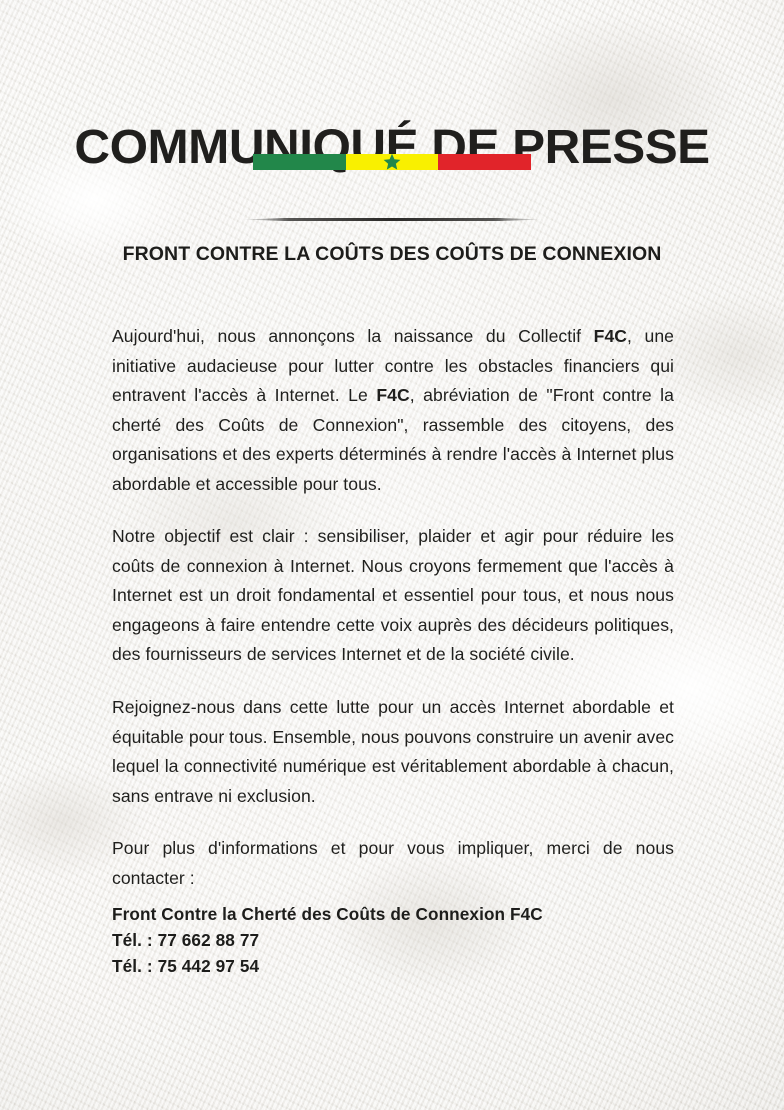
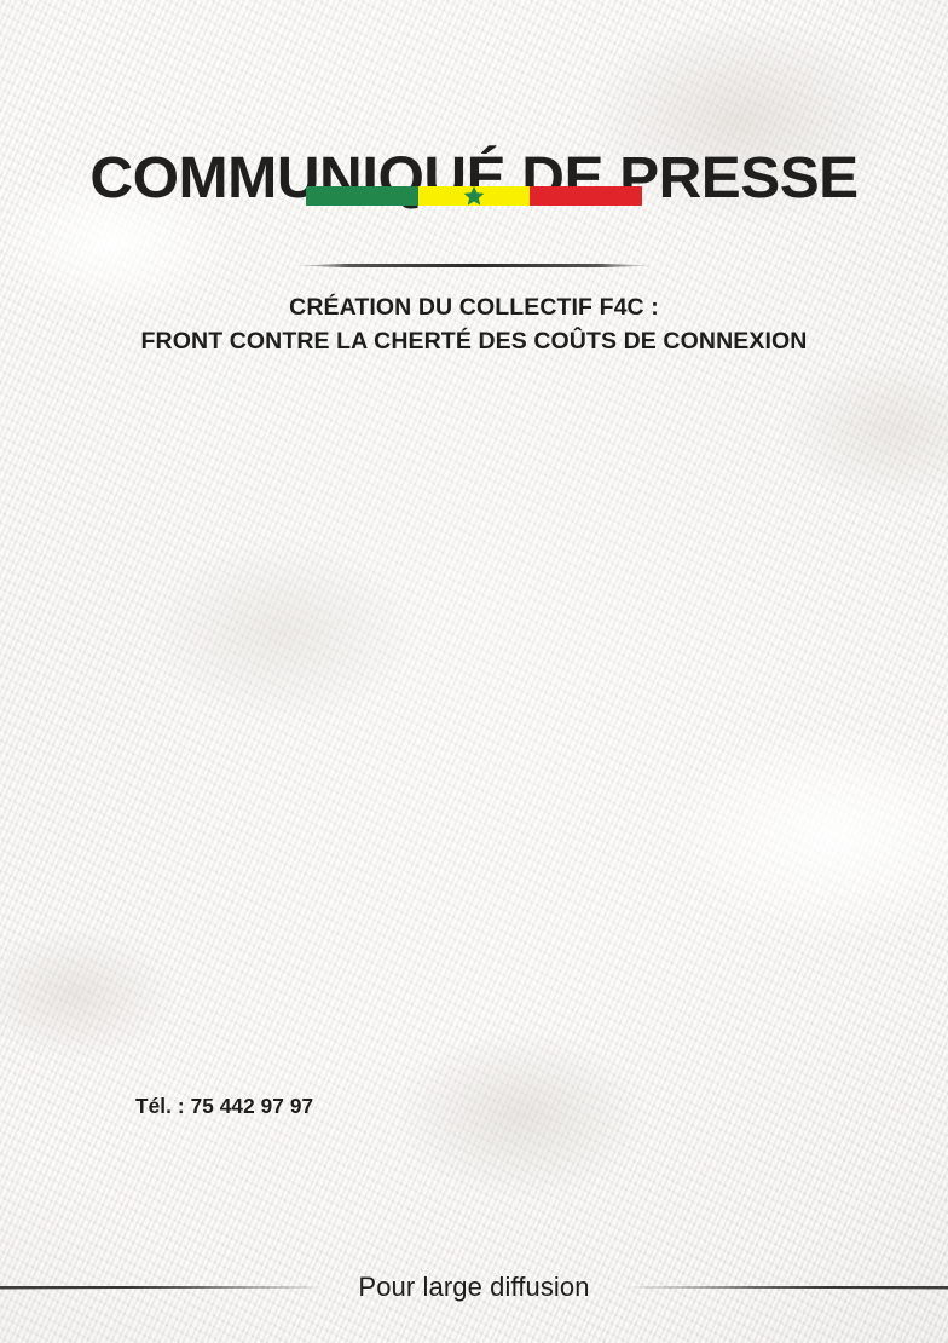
  COMMUNIQUÉ DE PRESSE
+ CRÉATION DU COLLECTIF F4C :
- FRONT CONTRE LA COÛTS DES COÛTS DE CONNEXION
+ FRONT CONTRE LA CHERTÉ DES COÛTS DE CONNEXION
- Aujourd'hui, nous annonçons la naissance du Collectif F4C, une initiative audacieuse pour lutter contre les obstacles financiers qui entravent l'accès à Internet. Le F4C, abréviation de "Front contre la cherté des Coûts de Connexion", rassemble des citoyens, des organisations et des experts déterminés à rendre l'accès à Internet plus abordable et accessible pour tous.
- Notre objectif est clair : sensibiliser, plaider et agir pour réduire les coûts de connexion à Internet. Nous croyons fermement que l'accès à Internet est un droit fondamental et essentiel pour tous, et nous nous engageons à faire entendre cette voix auprès des décideurs politiques, des fournisseurs de services Internet et de la société civile.
- Rejoignez-nous dans cette lutte pour un accès Internet abordable et équitable pour tous. Ensemble, nous pouvons construire un avenir avec lequel la connectivité numérique est véritablement abordable à chacun, sans entrave ni exclusion.
- Pour plus d'informations et pour vous impliquer, merci de nous contacter :
- Front Contre la Cherté des Coûts de Connexion F4C
- Tél. : 77 662 88 77
- Tél. : 75 442 97 54
+ Tél. : 75 442 97 97
+ Pour large diffusion
